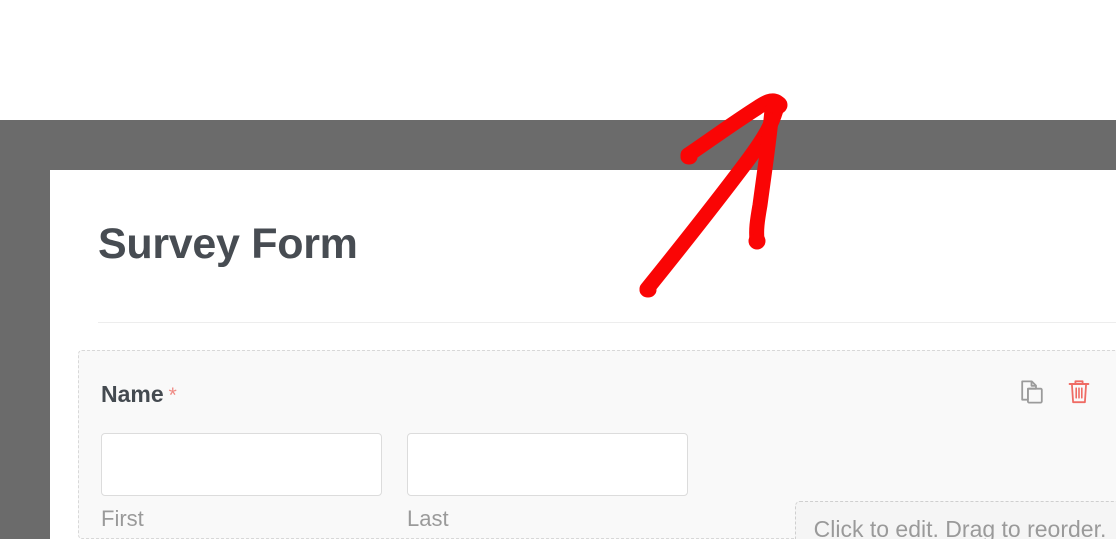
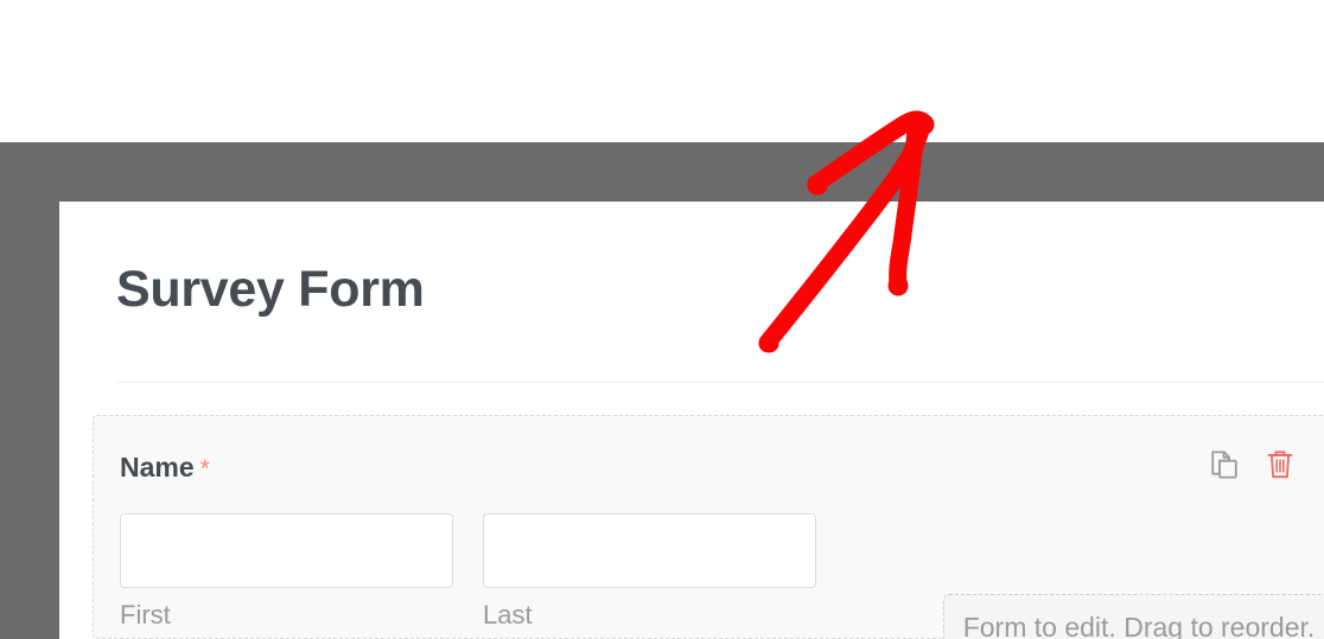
  Survey Form
  Name *
  First
  Last
- Click to edit. Drag to reorder.
+ Form to edit. Drag to reorder.
